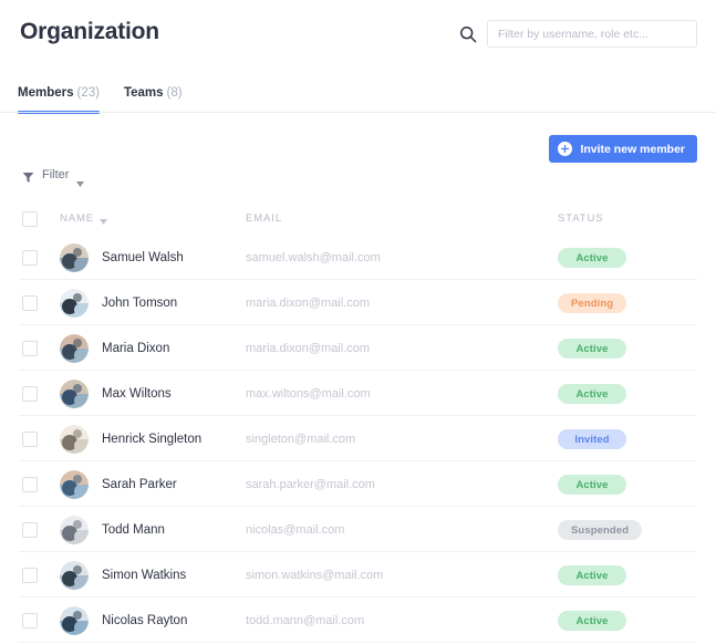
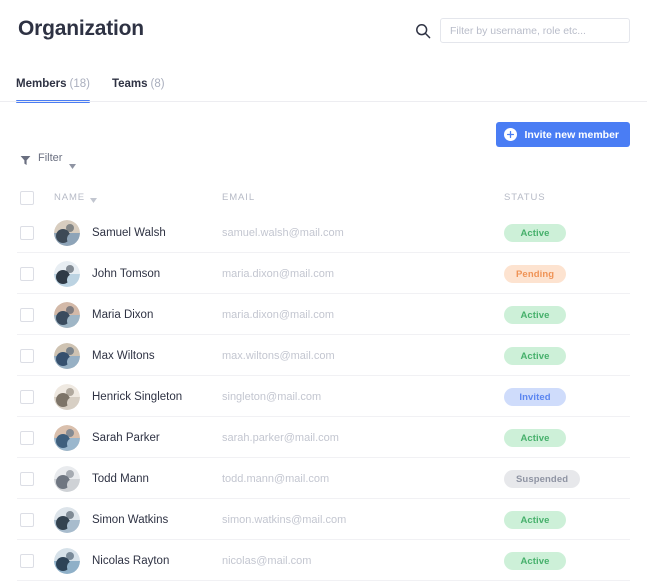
  Organization
  Filter by username, role etc...
- Members (23)
+ Members (18)
  Teams (8)
  Invite new member
  Filter
  NAME
  EMAIL
  STATUS
  Samuel Walsh
  samuel.walsh@mail.com
  Active
  John Tomson
  maria.dixon@mail.com
  Pending
  Maria Dixon
  maria.dixon@mail.com
  Active
  Max Wiltons
  max.wiltons@mail.com
  Active
  Henrick Singleton
  singleton@mail.com
  Invited
  Sarah Parker
  sarah.parker@mail.com
  Active
  Todd Mann
- nicolas@mail.com
+ todd.mann@mail.com
  Suspended
  Simon Watkins
  simon.watkins@mail.com
  Active
  Nicolas Rayton
- todd.mann@mail.com
+ nicolas@mail.com
  Active
